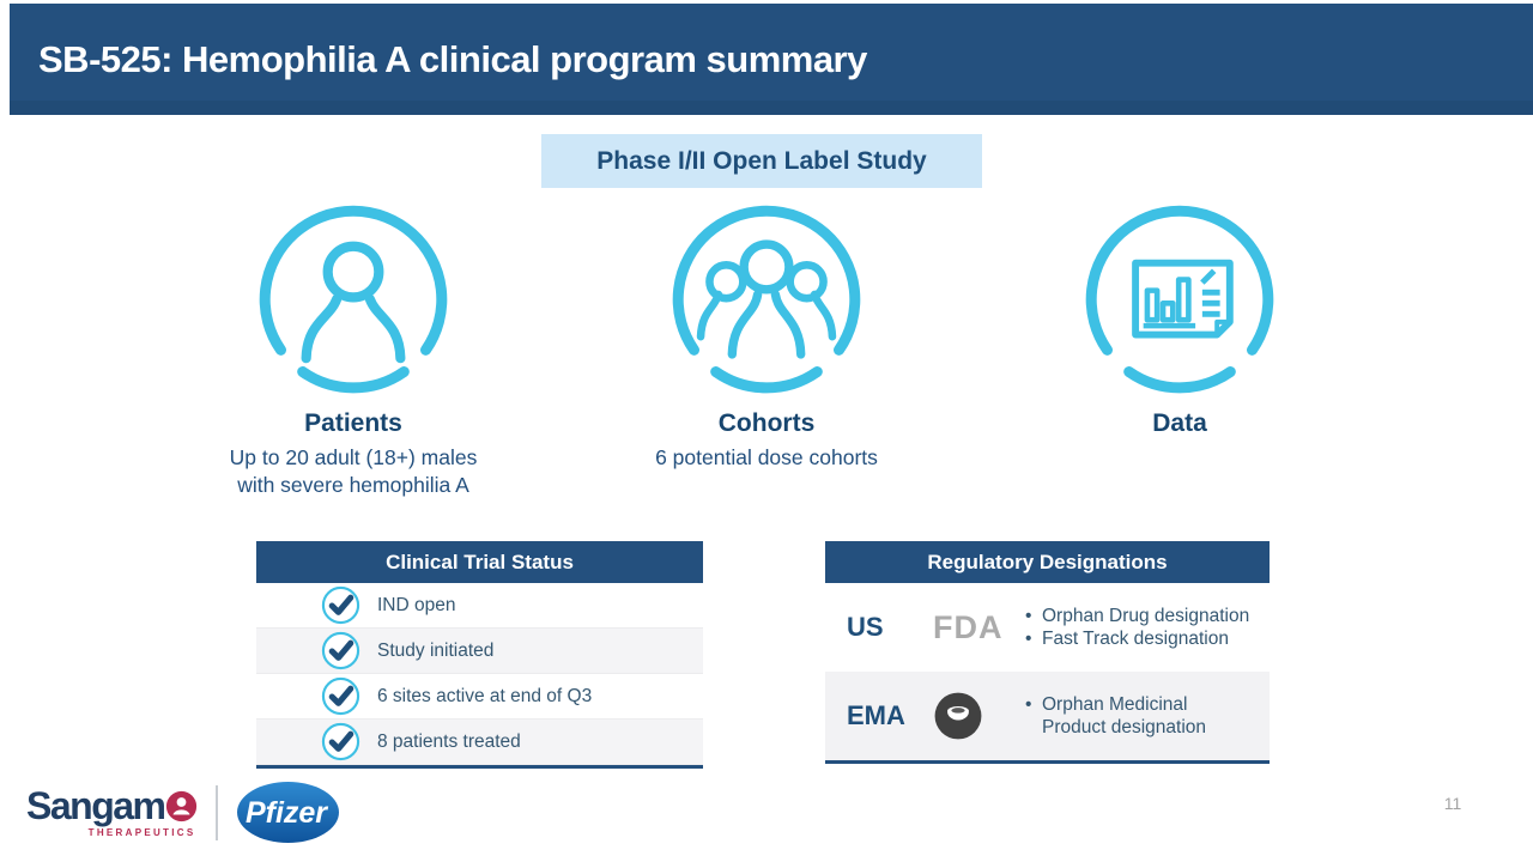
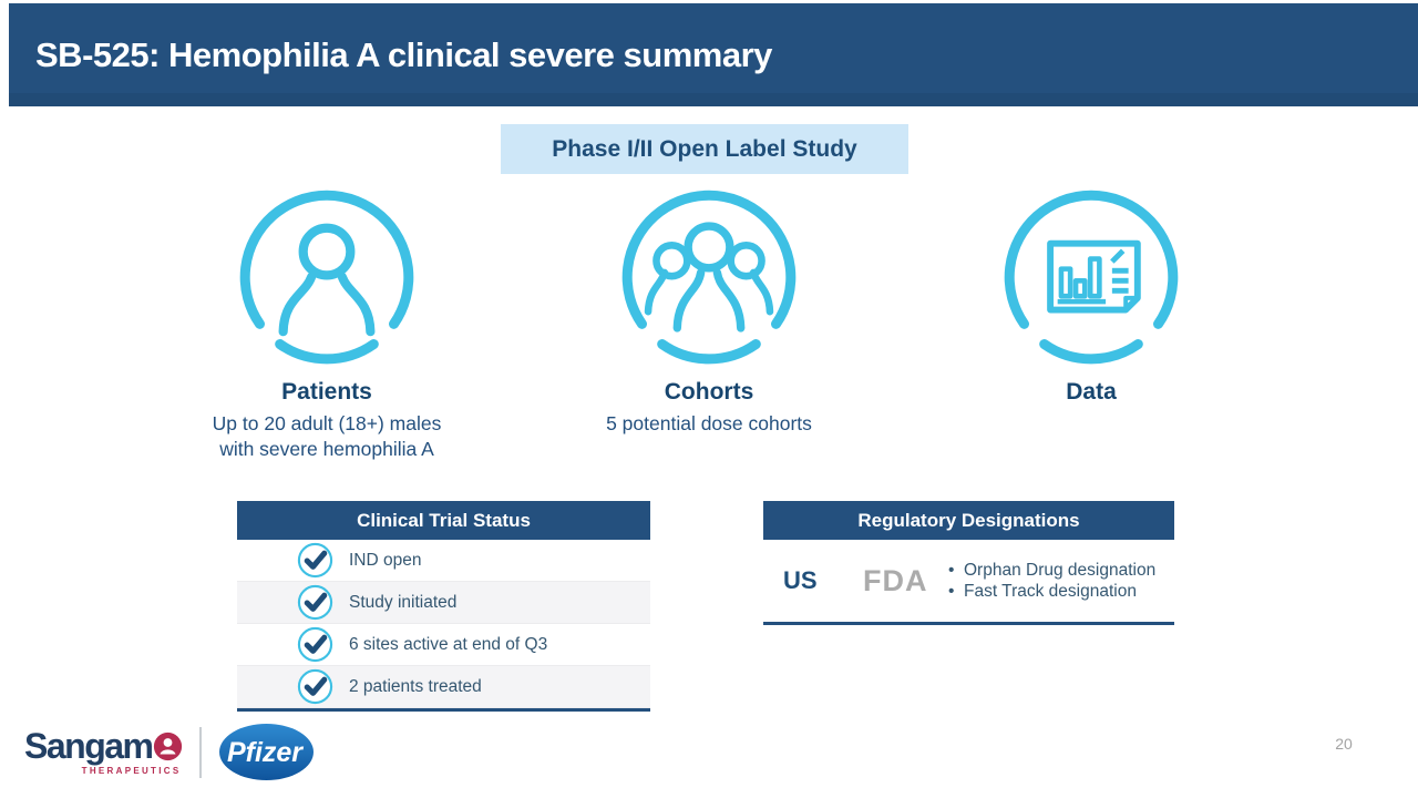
- SB-525: Hemophilia A clinical program summary
+ SB-525: Hemophilia A clinical severe summary
  Phase I/II Open Label Study
  Patients
  Up to 20 adult (18+) males
  with severe hemophilia A
  Cohorts
- 6 potential dose cohorts
+ 5 potential dose cohorts
  Data
  Clinical Trial Status
  IND open
  Study initiated
  6 sites active at end of Q3
- 8 patients treated
+ 2 patients treated
  Regulatory Designations
  US
  FDA
  Orphan Drug designation
  Fast Track designation
- EMA
- Orphan Medicinal Product designation
  Sangam
  THERAPEUTICS
  Pfizer
- 11
+ 20
